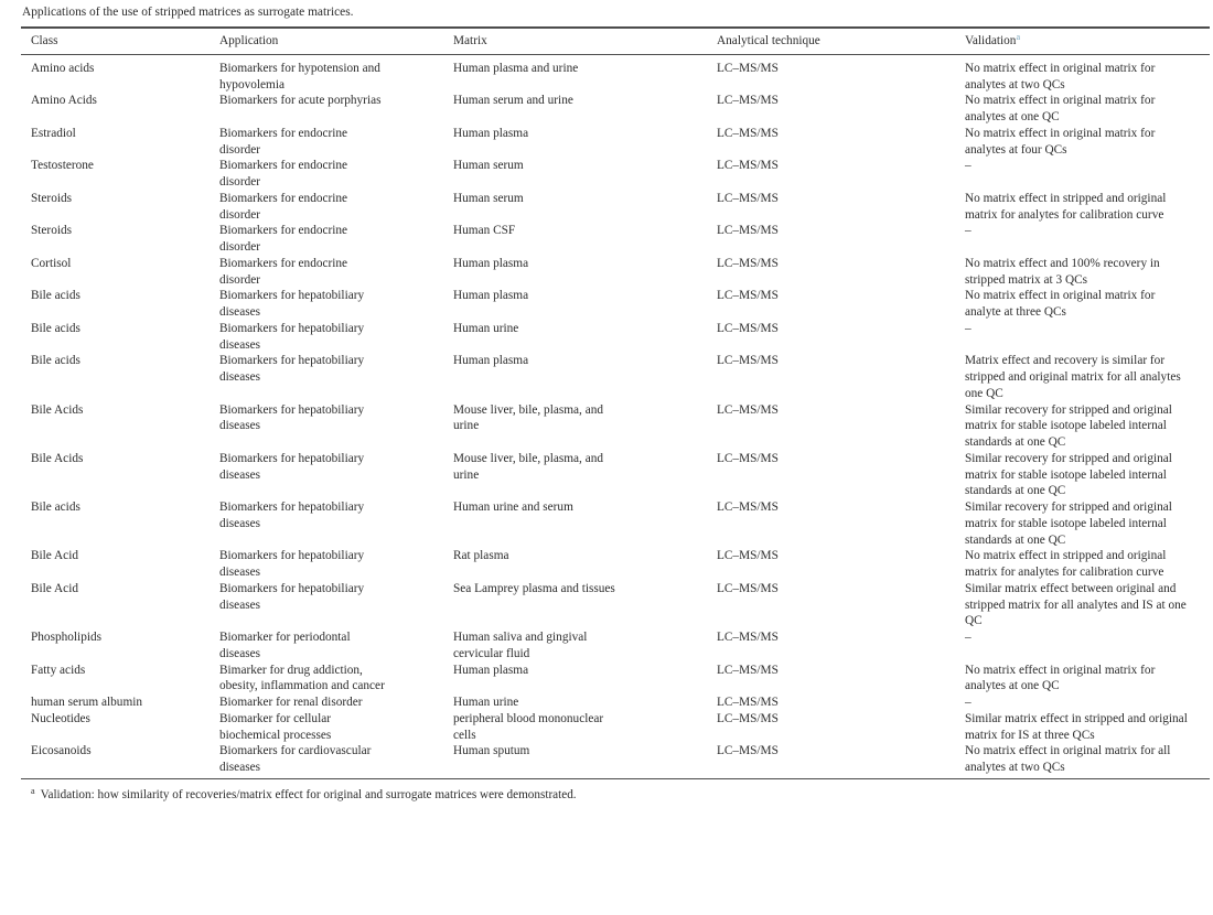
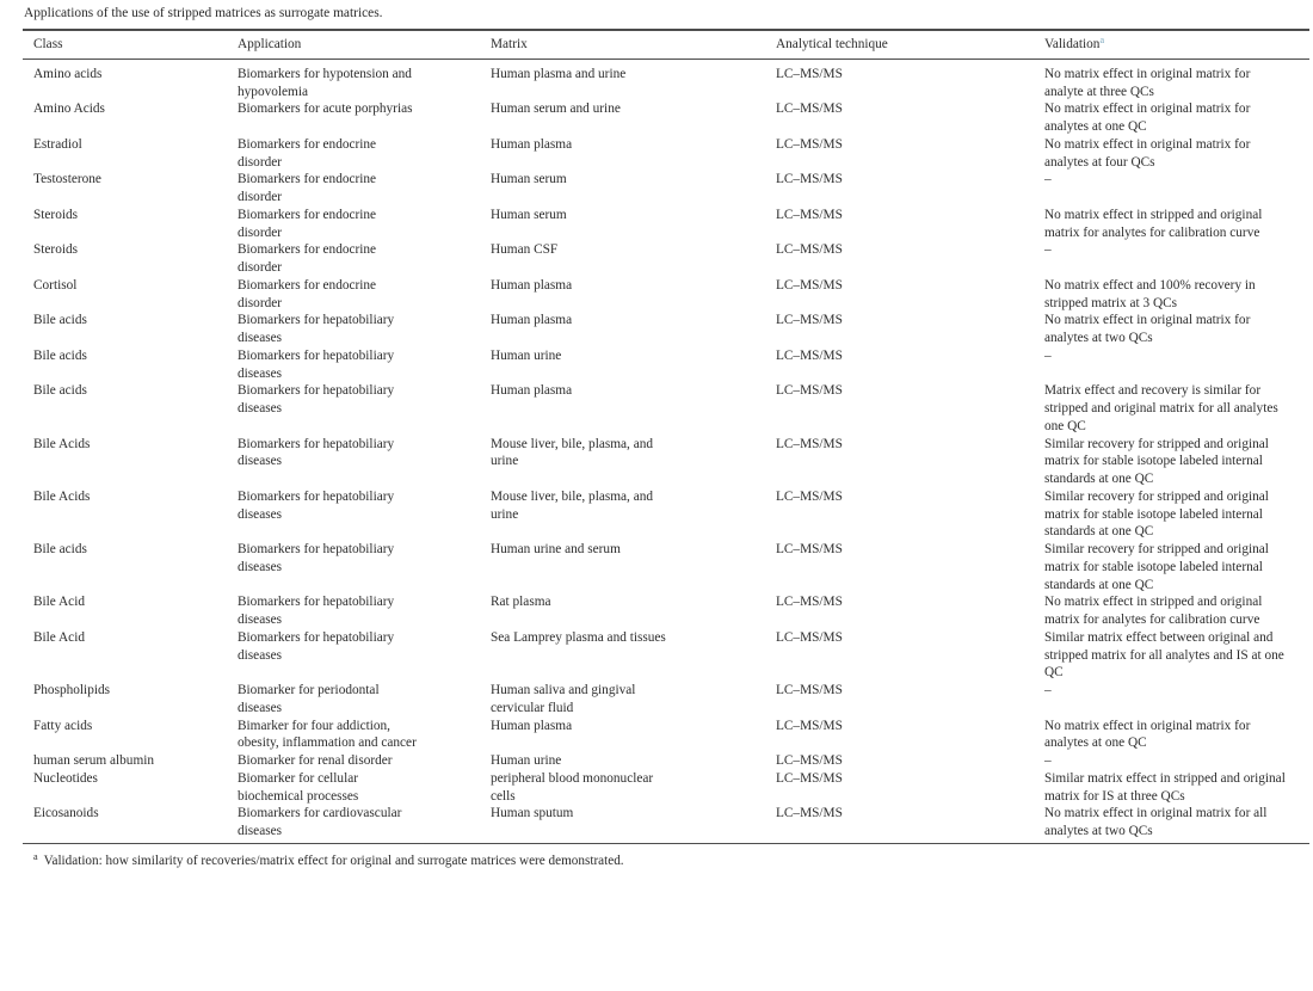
  Applications of the use of stripped matrices as surrogate matrices.
  Class	Application	Matrix	Analytical technique	Validationa
- Amino acids	Biomarkers for hypotension and hypovolemia	Human plasma and urine	LC–MS/MS	No matrix effect in original matrix for analytes at two QCs
+ Amino acids	Biomarkers for hypotension and hypovolemia	Human plasma and urine	LC–MS/MS	No matrix effect in original matrix for analyte at three QCs
  Amino Acids	Biomarkers for acute porphyrias	Human serum and urine	LC–MS/MS	No matrix effect in original matrix for analytes at one QC
  Estradiol	Biomarkers for endocrine disorder	Human plasma	LC–MS/MS	No matrix effect in original matrix for analytes at four QCs
  Testosterone	Biomarkers for endocrine disorder	Human serum	LC–MS/MS	–
  Steroids	Biomarkers for endocrine disorder	Human serum	LC–MS/MS	No matrix effect in stripped and original matrix for analytes for calibration curve
  Steroids	Biomarkers for endocrine disorder	Human CSF	LC–MS/MS	–
  Cortisol	Biomarkers for endocrine disorder	Human plasma	LC–MS/MS	No matrix effect and 100% recovery in stripped matrix at 3 QCs
- Bile acids	Biomarkers for hepatobiliary diseases	Human plasma	LC–MS/MS	No matrix effect in original matrix for analyte at three QCs
+ Bile acids	Biomarkers for hepatobiliary diseases	Human plasma	LC–MS/MS	No matrix effect in original matrix for analytes at two QCs
  Bile acids	Biomarkers for hepatobiliary diseases	Human urine	LC–MS/MS	–
  Bile acids	Biomarkers for hepatobiliary diseases	Human plasma	LC–MS/MS	Matrix effect and recovery is similar for stripped and original matrix for all analytes one QC
  Bile Acids	Biomarkers for hepatobiliary diseases	Mouse liver, bile, plasma, and urine	LC–MS/MS	Similar recovery for stripped and original matrix for stable isotope labeled internal standards at one QC
  Bile Acids	Biomarkers for hepatobiliary diseases	Mouse liver, bile, plasma, and urine	LC–MS/MS	Similar recovery for stripped and original matrix for stable isotope labeled internal standards at one QC
  Bile acids	Biomarkers for hepatobiliary diseases	Human urine and serum	LC–MS/MS	Similar recovery for stripped and original matrix for stable isotope labeled internal standards at one QC
  Bile Acid	Biomarkers for hepatobiliary diseases	Rat plasma	LC–MS/MS	No matrix effect in stripped and original matrix for analytes for calibration curve
  Bile Acid	Biomarkers for hepatobiliary diseases	Sea Lamprey plasma and tissues	LC–MS/MS	Similar matrix effect between original and stripped matrix for all analytes and IS at one QC
  Phospholipids	Biomarker for periodontal diseases	Human saliva and gingival cervicular fluid	LC–MS/MS	–
- Fatty acids	Bimarker for drug addiction, obesity, inflammation and cancer	Human plasma	LC–MS/MS	No matrix effect in original matrix for analytes at one QC
+ Fatty acids	Bimarker for four addiction, obesity, inflammation and cancer	Human plasma	LC–MS/MS	No matrix effect in original matrix for analytes at one QC
  human serum albumin	Biomarker for renal disorder	Human urine	LC–MS/MS	–
  Nucleotides	Biomarker for cellular biochemical processes	peripheral blood mononuclear cells	LC–MS/MS	Similar matrix effect in stripped and original matrix for IS at three QCs
  Eicosanoids	Biomarkers for cardiovascular diseases	Human sputum	LC–MS/MS	No matrix effect in original matrix for all analytes at two QCs
  a Validation: how similarity of recoveries/matrix effect for original and surrogate matrices were demonstrated.
